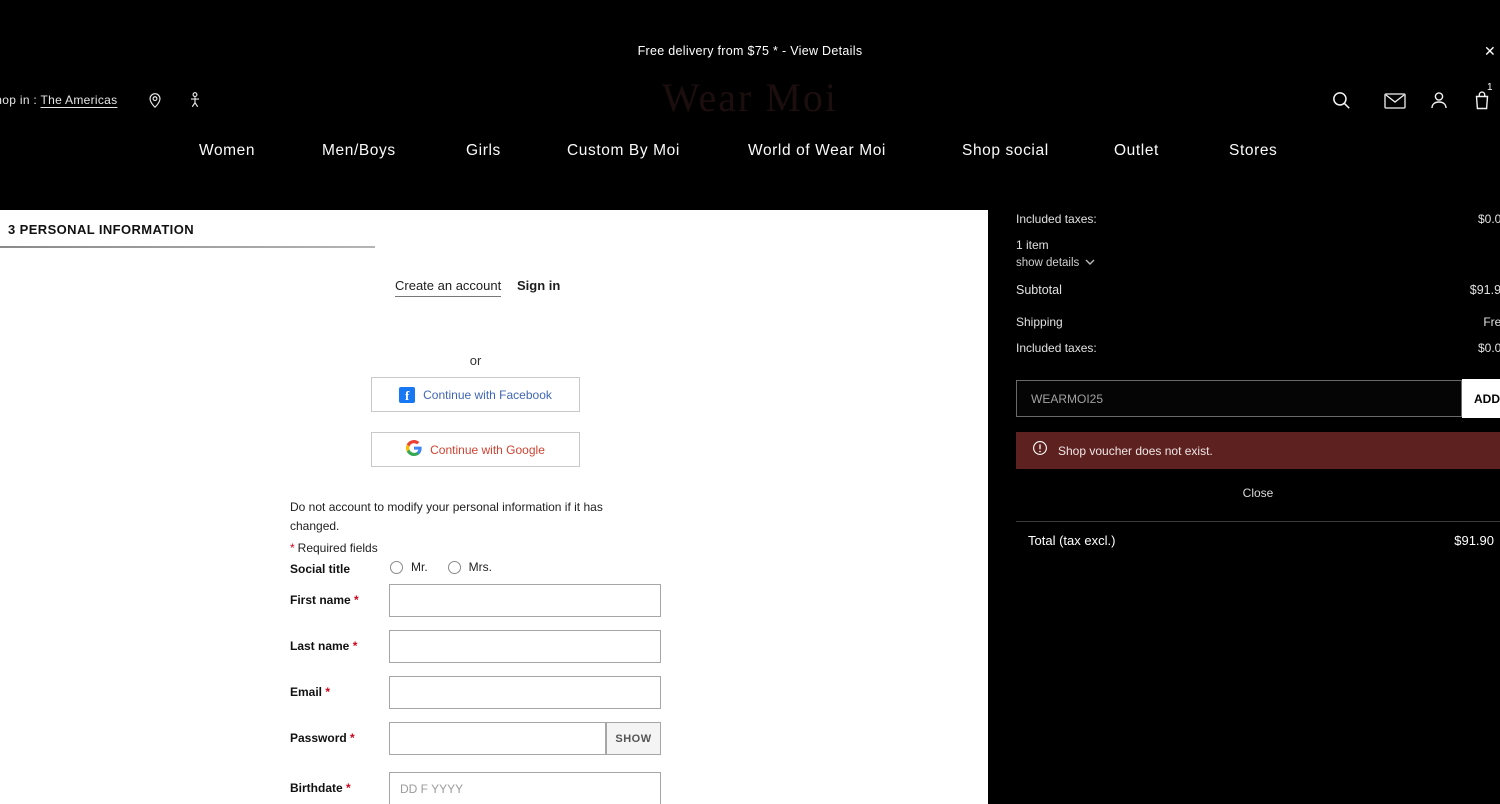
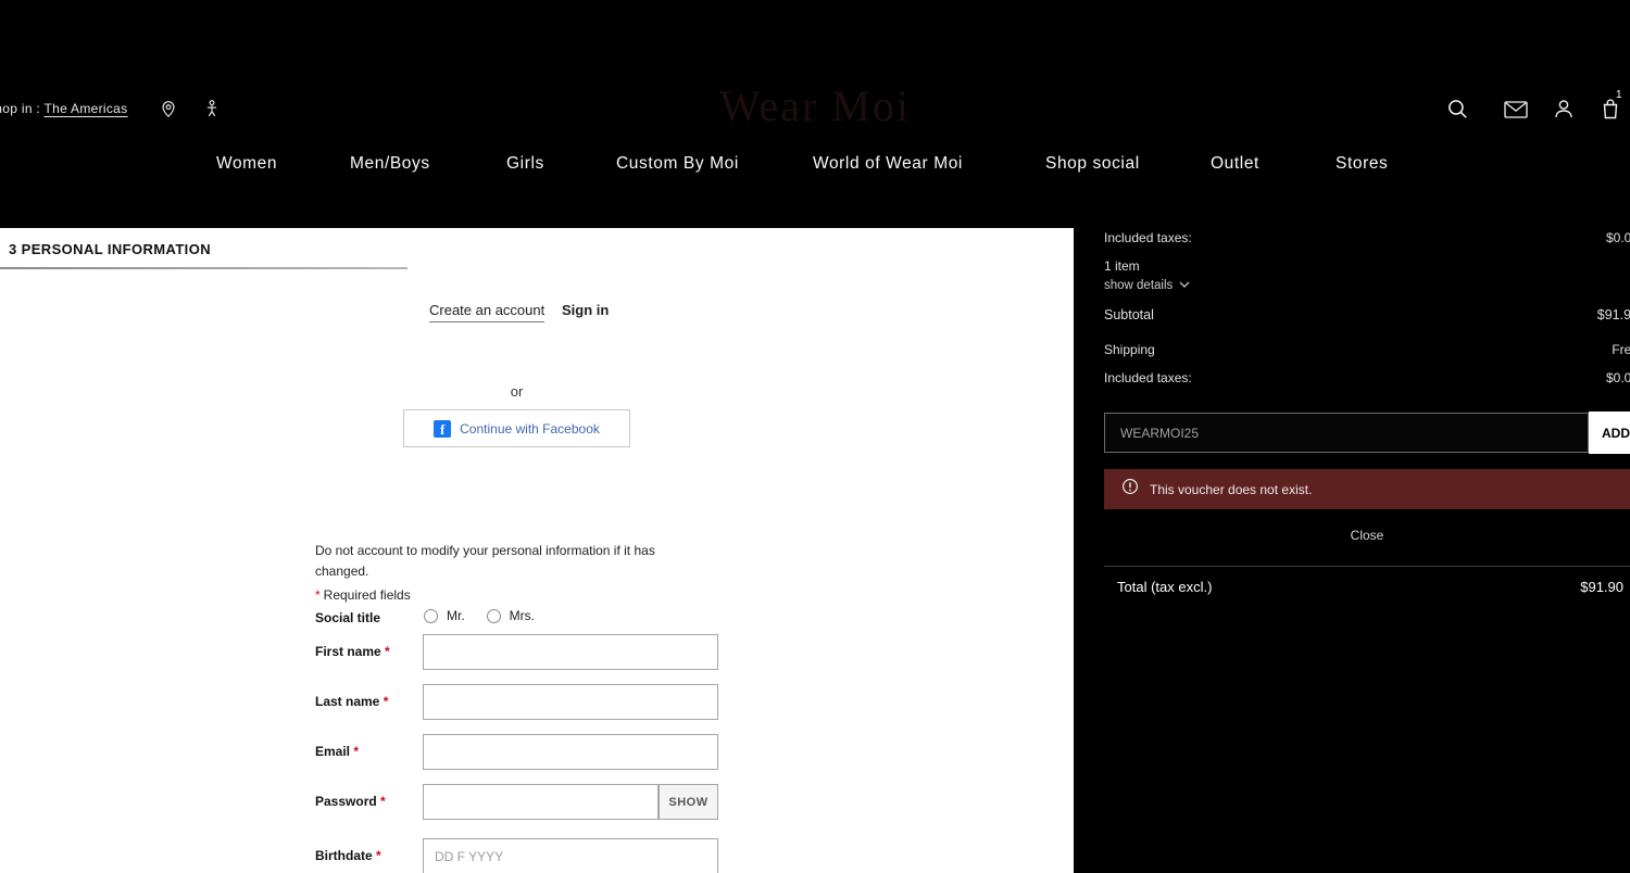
- Free delivery from $75 * - View Details
- ✕
  op in : The Americas
  Wear Moi
  1
  Women
  Men/Boys
  Girls
  Custom By Moi
  World of Wear Moi
  Shop social
  Outlet
  Stores
  3 PERSONAL INFORMATION
  Create an account
  Sign in
  or
  f
  Continue with Facebook
- Continue with Google
  Do not account to modify your personal information if it has changed.
  * Required fields
  Social title
  Mr.
  Mrs.
  First name *
  Last name *
  Email *
  Password *
  SHOW
  Birthdate *
  DD F YYYY
  Included taxes:
  $0.0
  1 item
  show details
  Subtotal
  $91.9
  Shipping
  Fre
  Included taxes:
  $0.0
  WEARMOI25
  ADD
- Shop voucher does not exist.
+ This voucher does not exist.
  Close
  Total (tax excl.)
  $91.90
